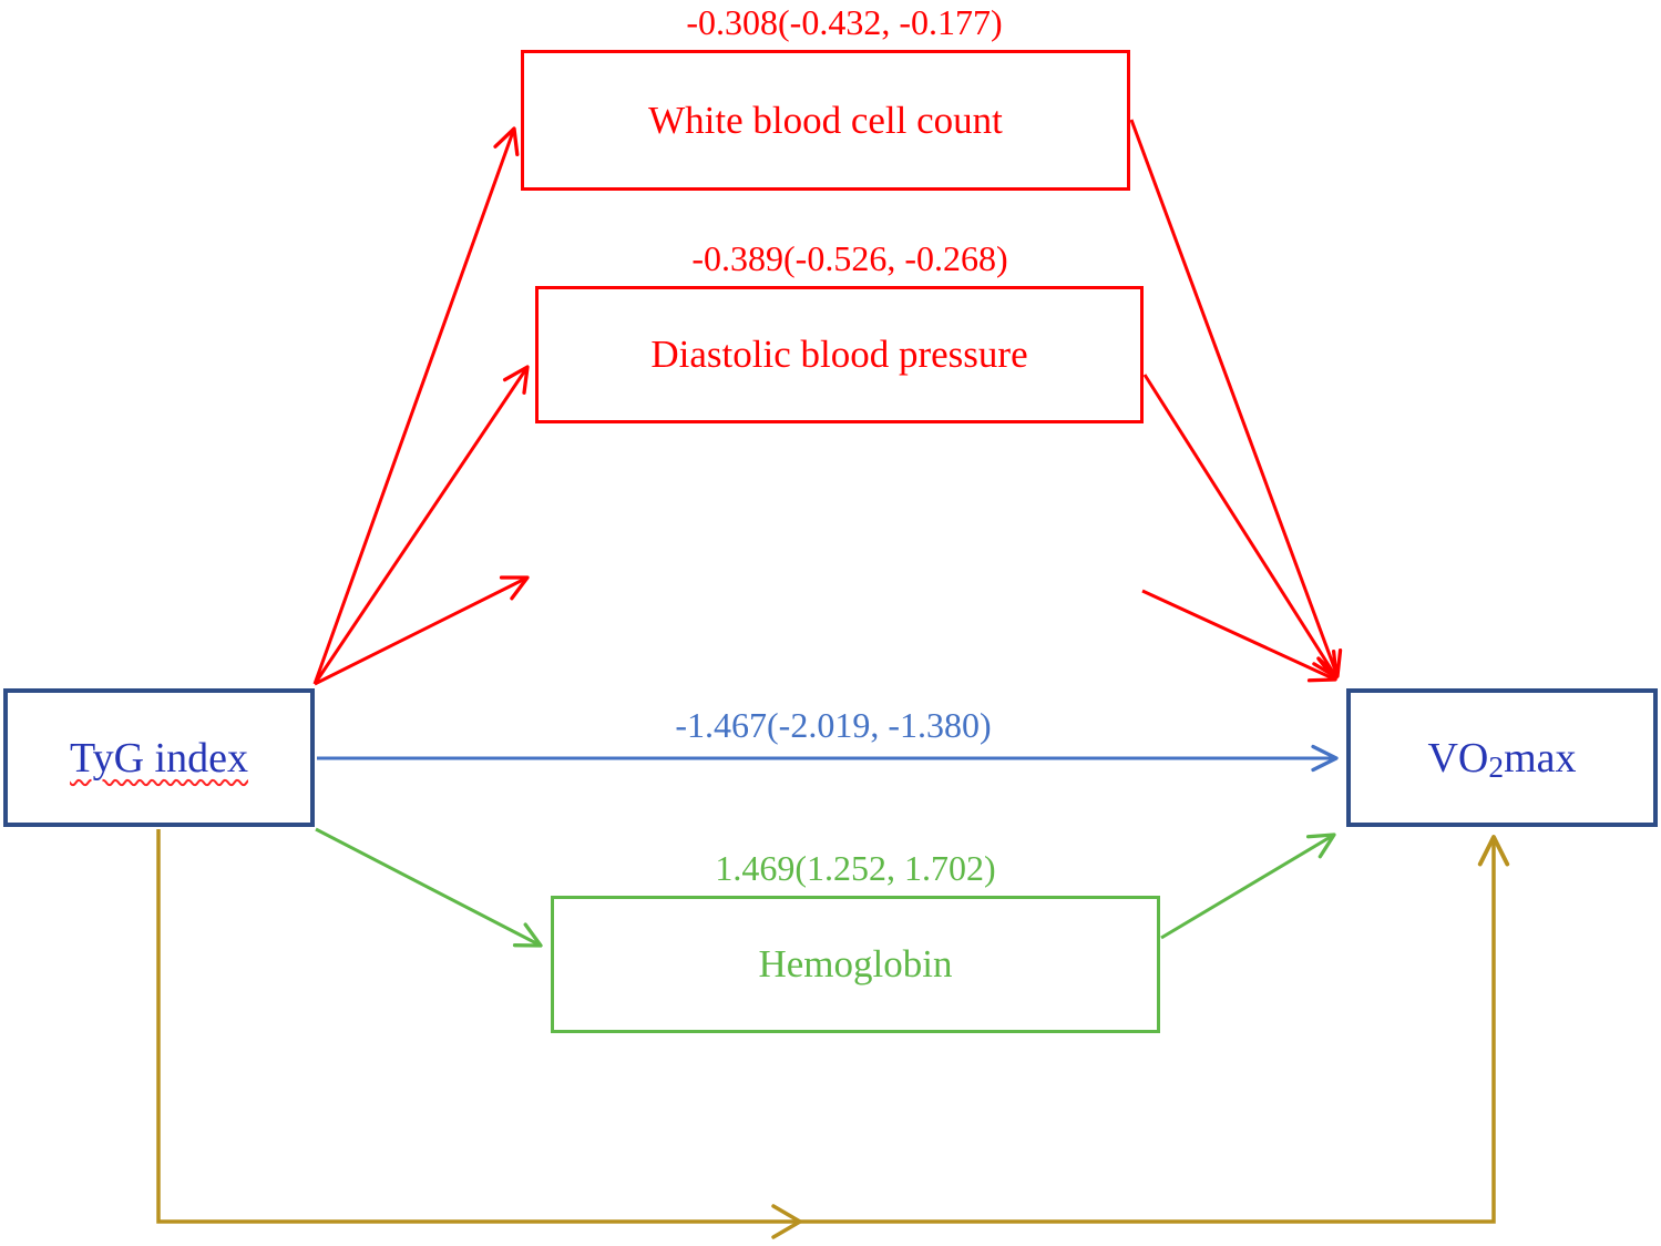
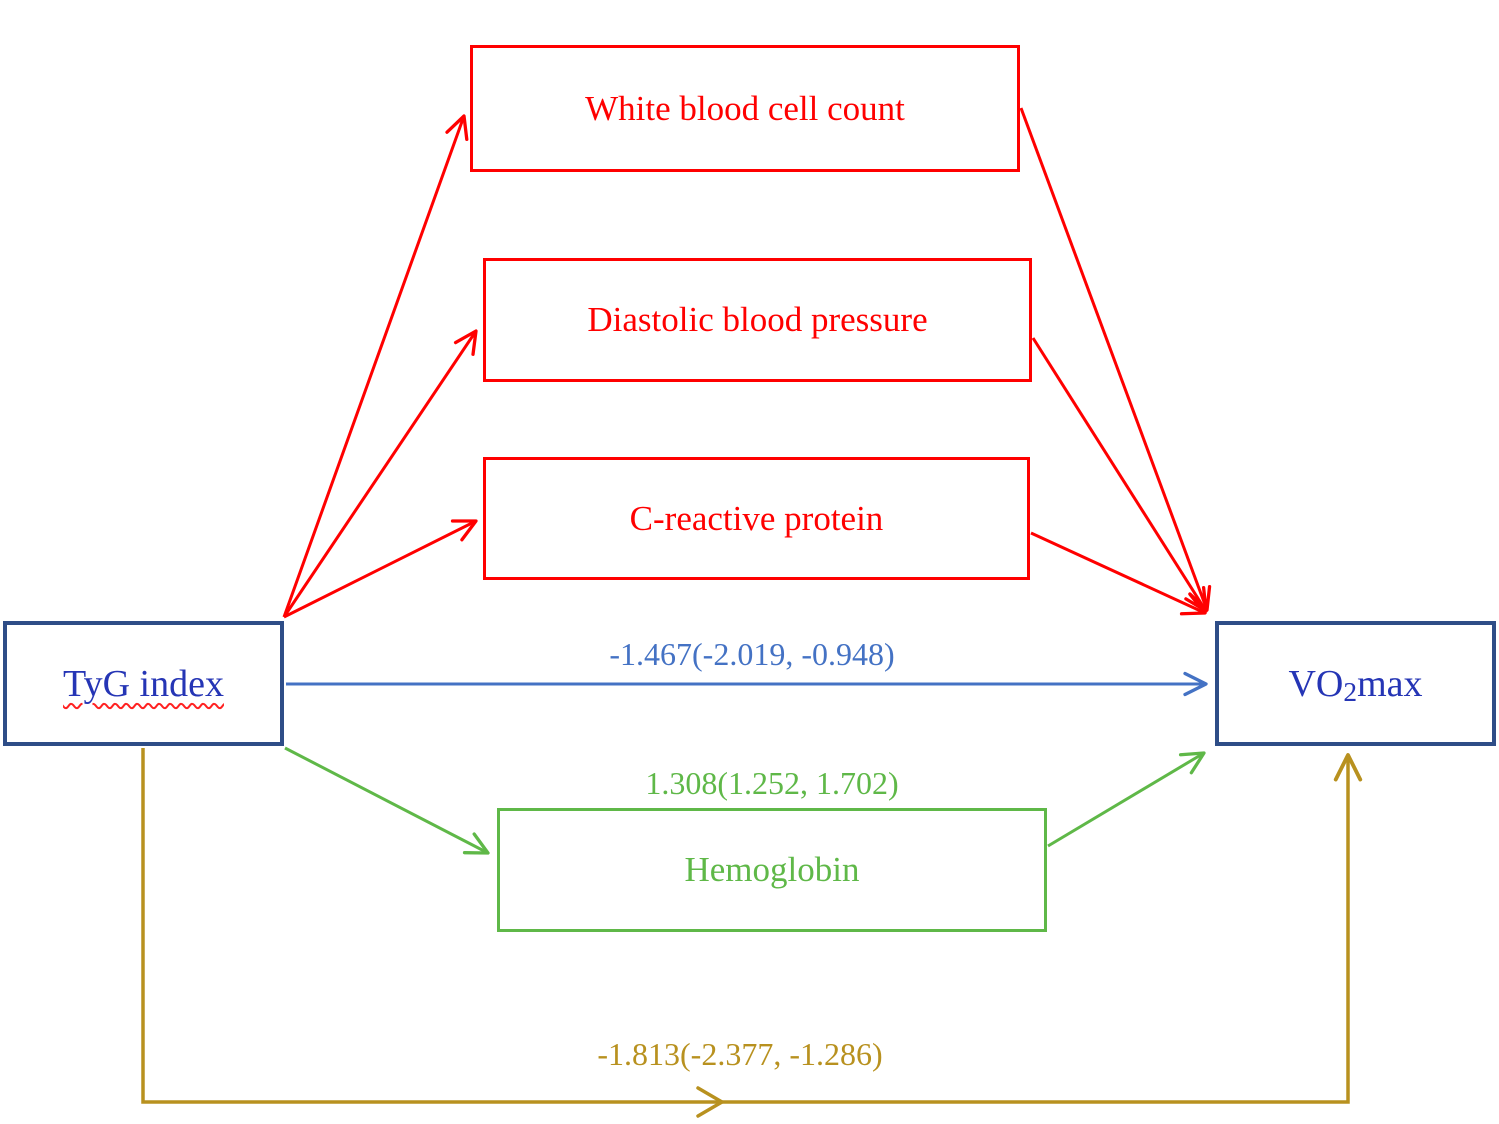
  White blood cell count
  Diastolic blood pressure
+ C-reactive protein
  Hemoglobin
  TyG index
  VO2max
- -0.308(-0.432, -0.177)
- -0.389(-0.526, -0.268)
- -1.467(-2.019, -1.380)
+ -1.467(-2.019, -0.948)
- 1.469(1.252, 1.702)
+ 1.308(1.252, 1.702)
+ -1.813(-2.377, -1.286)
